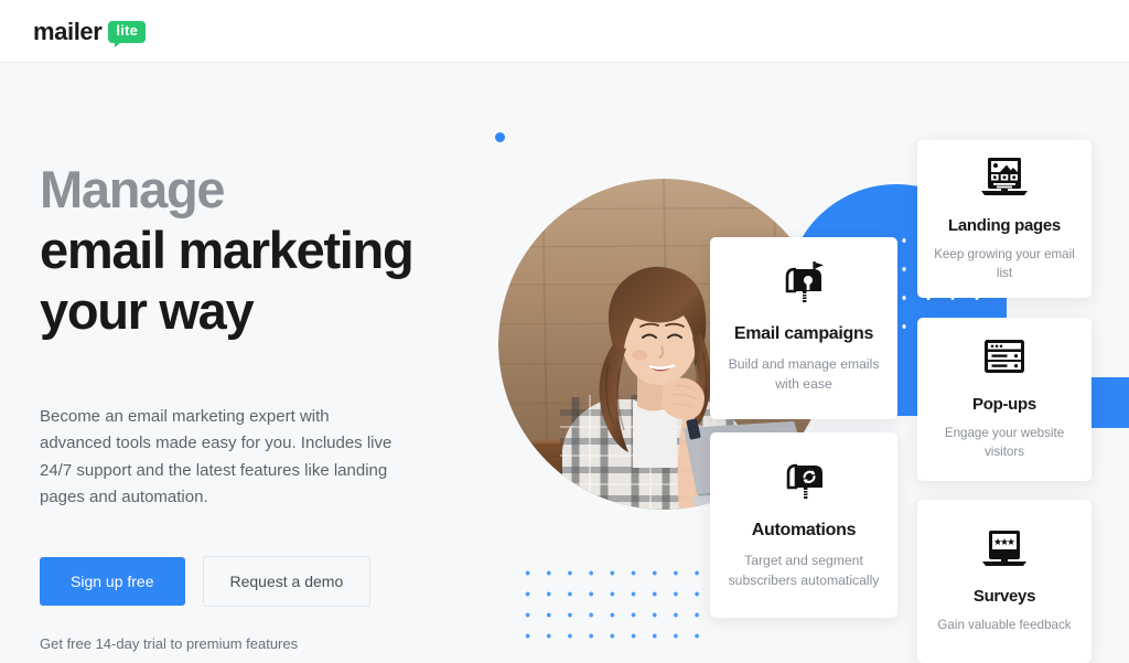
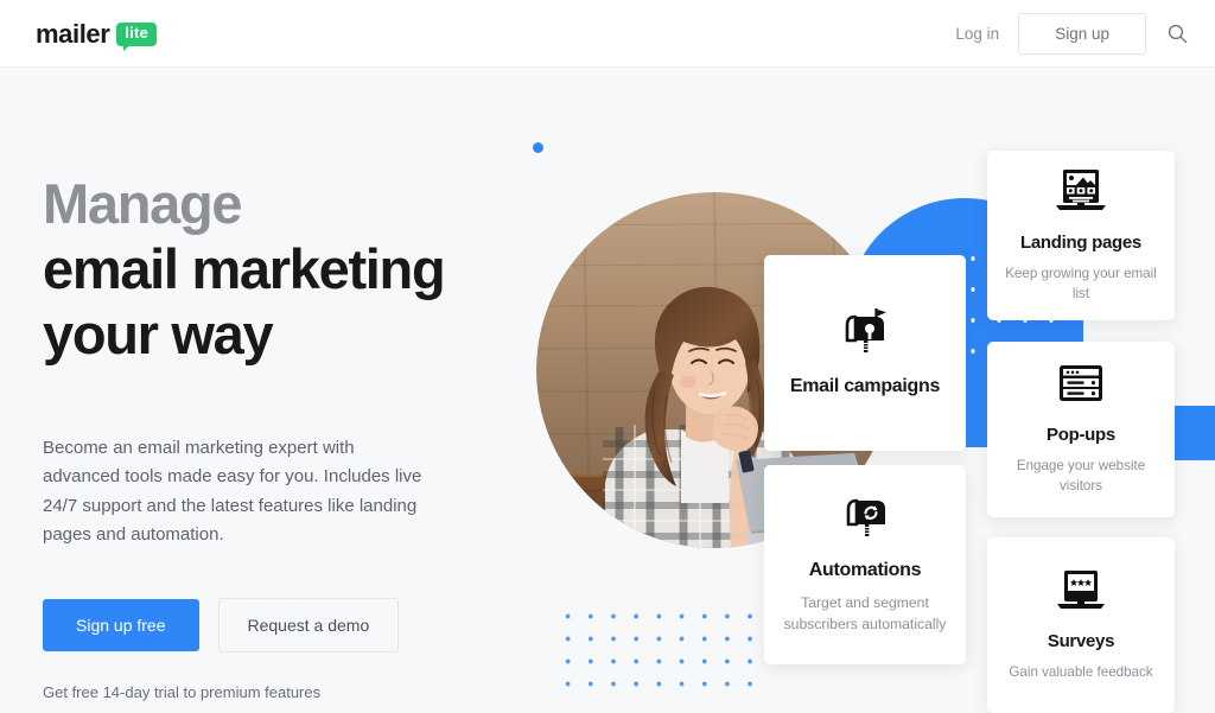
  mailer
  lite
+ Log in
+ Sign up
  Manage
  email marketing
  your way
  Become an email marketing expert with advanced tools made easy for you. Includes live 24/7 support and the latest features like landing pages and automation.
  Sign up free
  Request a demo
  Get free 14-day trial to premium features
  Email campaigns
- Build and manage emails with ease
  Automations
  Target and segment subscribers automatically
  Landing pages
  Keep growing your email list
  Pop-ups
  Engage your website visitors
  Surveys
  Gain valuable feedback
